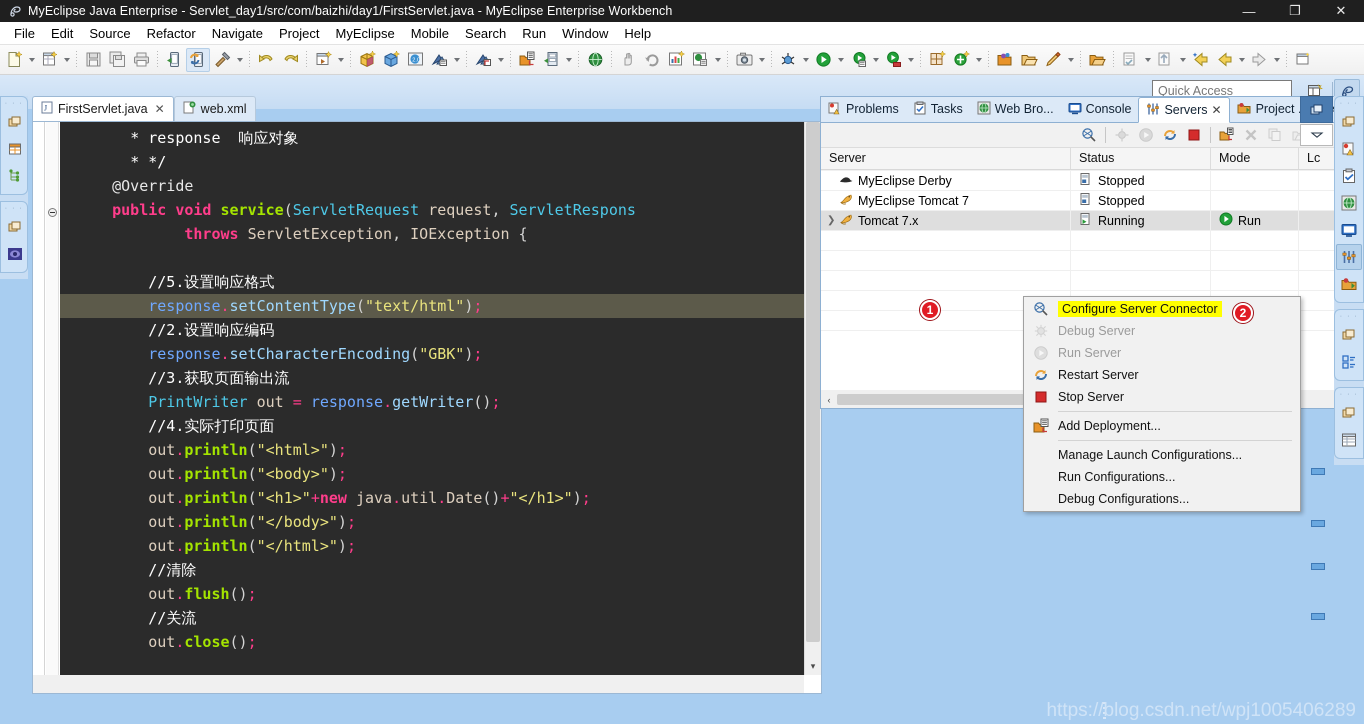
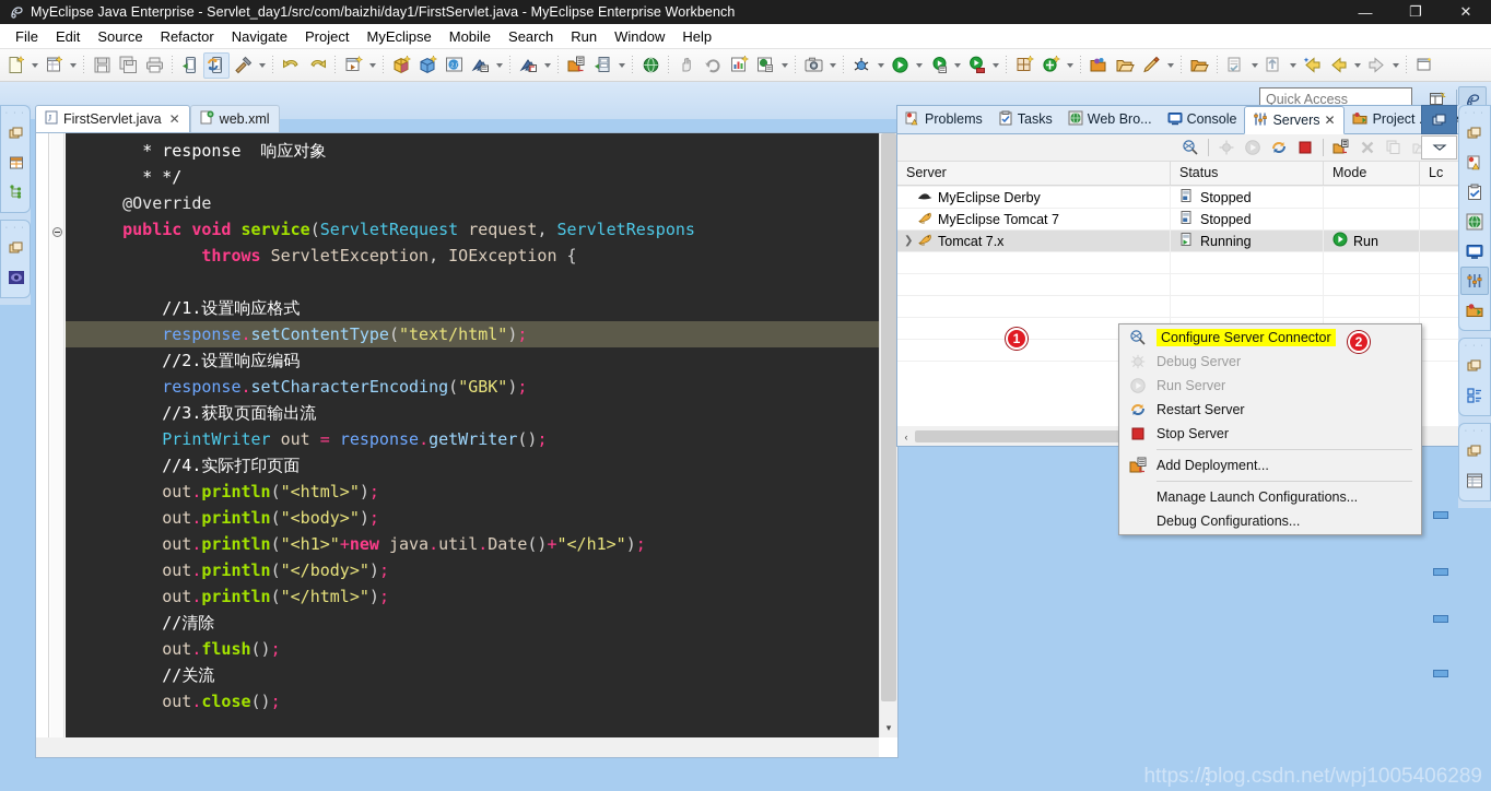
  MyEclipse Java Enterprise - Servlet_day1/src/com/baizhi/day1/FirstServlet.java - MyEclipse Enterprise Workbench
  —
  ❐
  ✕
  File
  Edit
  Source
  Refactor
  Navigate
  Project
  MyEclipse
  Mobile
  Search
  Run
  Window
  Help
  Quick Access
  J
  FirstServlet.java
  ✕
  web.xml
  * response 响应对象
  * */
  @Override
  public void service(ServletRequest request, ServletRespons
  throws ServletException, IOException {
- //5.设置响应格式
+ //1.设置响应格式
  response.setContentType("text/html");
  //2.设置响应编码
  response.setCharacterEncoding("GBK");
  //3.获取页面输出流
  PrintWriter out = response.getWriter();
  //4.实际打印页面
  out.println("<html>");
  out.println("<body>");
  out.println("<h1>"+new java.util.Date()+"</h1>");
  out.println("</body>");
  out.println("</html>");
  //清除
  out.flush();
  //关流
  out.close();
  ▾
  Problems
  Tasks
  Web Bro...
  Console
  Servers
  ✕
  Project
  Server
  Status
  Mode
  Lc
  MyEclipse Derby
  Stopped
  MyEclipse Tomcat 7
  Stopped
  ❯
  Tomcat 7.x
  Running
  Run
  ‹
  1
  Configure Server Connector
  Debug Server
  Run Server
  Restart Server
  Stop Server
  Add Deployment...
  Manage Launch Configurations...
- Run Configurations...
  Debug Configurations...
  2
  https://blog.csdn.net/wpj1005406289
